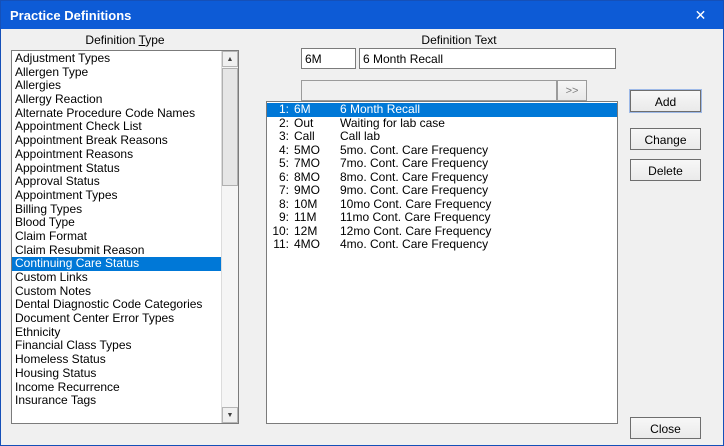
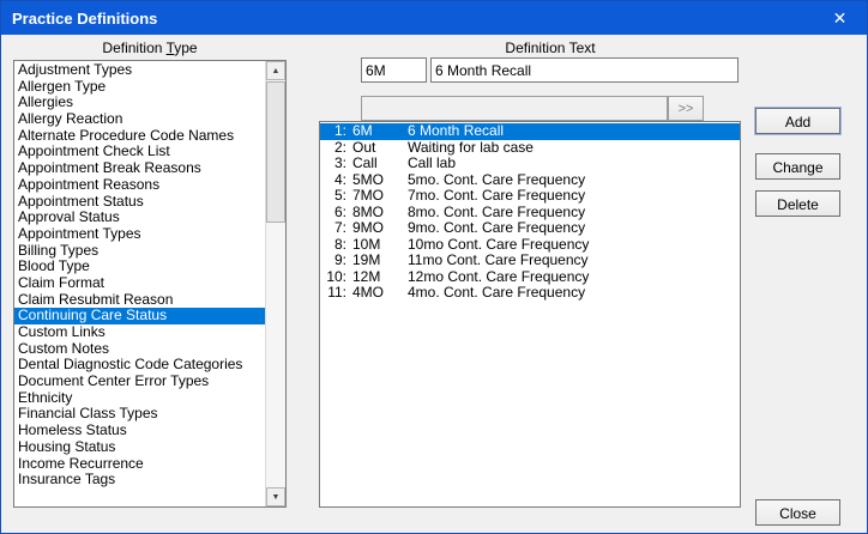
  Practice Definitions
  ✕
  Definition Type
  Adjustment Types
  Allergen Type
  Allergies
  Allergy Reaction
  Alternate Procedure Code Names
  Appointment Check List
  Appointment Break Reasons
  Appointment Reasons
  Appointment Status
  Approval Status
  Appointment Types
  Billing Types
  Blood Type
  Claim Format
  Claim Resubmit Reason
  Continuing Care Status
  Custom Links
  Custom Notes
  Dental Diagnostic Code Categories
  Document Center Error Types
  Ethnicity
  Financial Class Types
  Homeless Status
  Housing Status
  Income Recurrence
  Insurance Tags
  Definition Text
  6M
  6 Month Recall
  >>
  1:
  6M
  6 Month Recall
  2:
  Out
  Waiting for lab case
  3:
  Call
  Call lab
  4:
  5MO
  5mo. Cont. Care Frequency
  5:
  7MO
  7mo. Cont. Care Frequency
  6:
  8MO
  8mo. Cont. Care Frequency
  7:
  9MO
  9mo. Cont. Care Frequency
  8:
  10M
  10mo Cont. Care Frequency
  9:
- 11M
+ 19M
  11mo Cont. Care Frequency
  10:
  12M
  12mo Cont. Care Frequency
  11:
  4MO
  4mo. Cont. Care Frequency
  Add
  Change
  Delete
  Close
